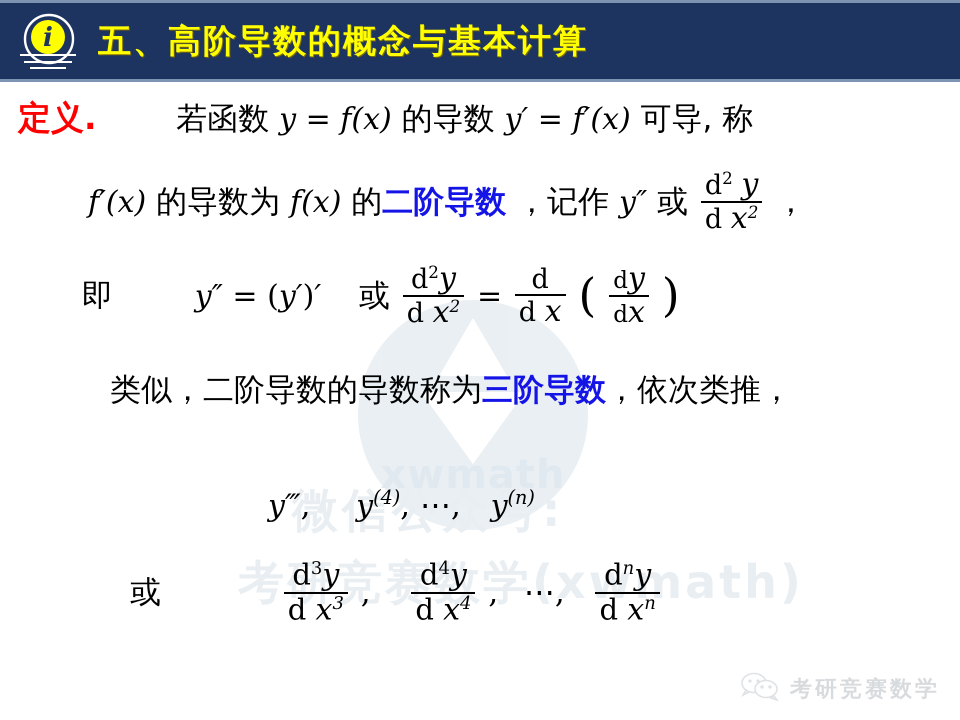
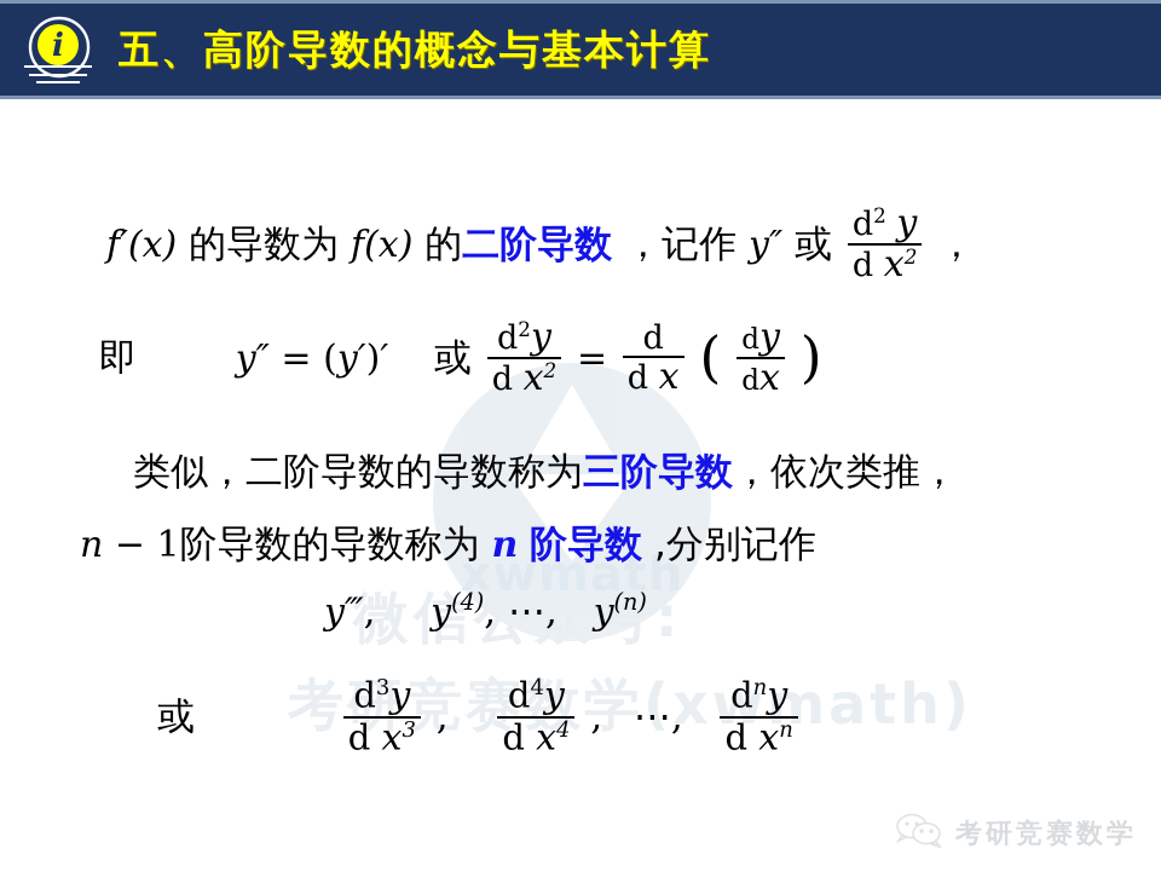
  xwmath
  微信公众号:
  考研竞赛数学(xwmath)
  i
  五、高阶导数的概念与基本计算
- 定义. 若函数 y = f(x) 的导数 y′ = f′(x) 可导, 称
  f′(x) 的导数为 f(x) 的二阶导数 ，记作 y″ 或
  d2 y
  d x2
  ，
  即 y″ = (y′)′ 或
  d2y
  d x2
  =
  d
  d x
  (
  dy
  dx
  )
  类似，二阶导数的导数称为三阶导数，依次类推，
+ n − 1阶导数的导数称为 n 阶导数 ,分别记作
  y‴, y(4), ⋯, y(n)
  或
  d3y
  d x3
  ,
  d4y
  d x4
  , ⋯,
  dny
  d xn
  考研竞赛数学
